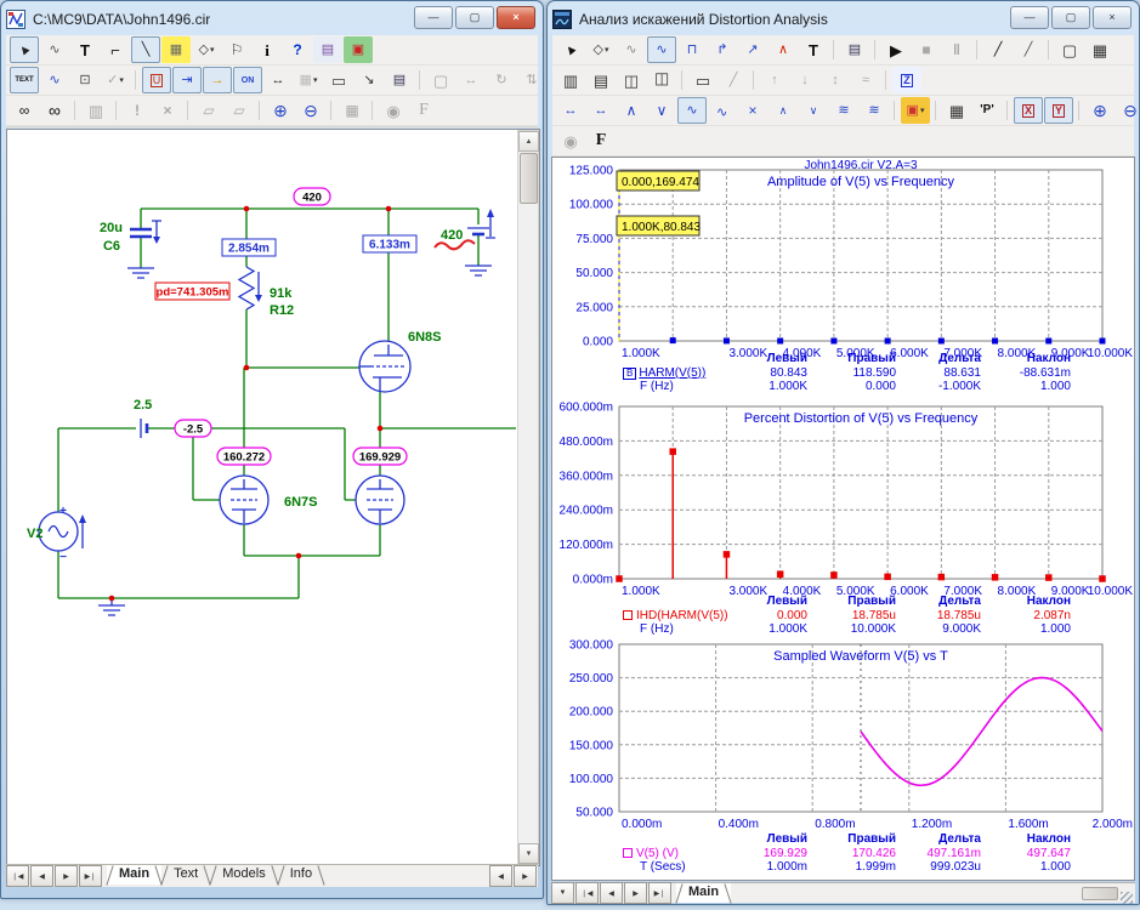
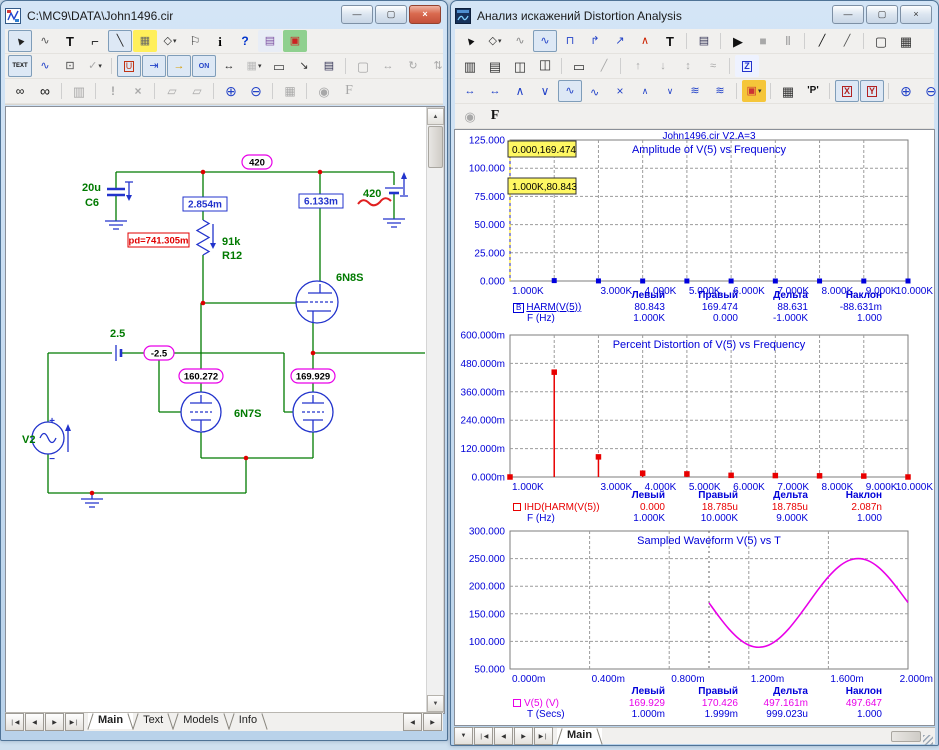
  C:\MC9\DATA\John1496.cir
  —
  ▢
  ×
  ∿
  T
  ⌐
  ╲
  ▦
  ◇
  ⚐
  i
  ?
  ▤
  ▣
  ∿
  ⊡
  ✓
  U
  ⇥
  →
  ↔
  ▦
  ▭
  ↘
  ▤
  ▢
  ↔
  ↻
  ⇅
  ∞
  ∞
  ▥
  !
  ×
  ▱
  ▱
  ⊕
  ⊖
  ▦
  ◉
  F
  +
  −
  2.854m
  6.133m
  pd=741.305m
  420
  -2.5
  160.272
  169.929
  20u
  C6
  91k
  R12
  420
  6N8S
  2.5
  6N7S
  V2
  Main
  Text
  Models
  Info
  Анализ искажений Distortion Analysis
  —
  ▢
  ×
  ◇
  ∿
  ∿
  ⊓
  ↱
  ↗
  ∧
  T
  ▤
  ▶
  ■
  ‖
  ╱
  ╱
  ▢
  ▦
  ▥
  ▤
  ◫
  ▭
  ╱
  ↑
  ↓
  ↕
  ≈
  Z
  ↔
  ↔
  ∧
  ∨
  ∿
  ×
  ∧
  ∨
  ≋
  ≋
  ▣
  ▦
  'P'
  X
  Y
  ⊕
  ⊖
  ◉
  F
  John1496.cir V2.A=3
  125.000
  100.000
  75.000
  50.000
  25.000
  0.000
  1.000K
  3.000K
  4.000K
  5.000K
  6.000K
  7.000K
  8.000K
  9.000K
  10.000K
  Amplitude of V(5) vs Frequency
  0.000,169.474
  1.000K,80.843
  600.000m
  480.000m
  360.000m
  240.000m
  120.000m
  0.000m
  1.000K
  3.000K
  4.000K
  5.000K
  6.000K
  7.000K
  8.000K
  9.000K
  10.000K
  Percent Distortion of V(5) vs Frequency
  300.000
  250.000
  200.000
  150.000
  100.000
  50.000
  0.000m
  0.400m
  0.800m
  1.200m
  1.600m
  2.000m
  Sampled Waveform V(5) vs T
  Левый
  Правый
  Дельта
  Наклон
  B HARM(V(5))
  80.843
- 118.590
+ 169.474
  88.631
  -88.631m
  F (Hz)
  1.000K
  0.000
  -1.000K
  1.000
  Левый
  Правый
  Дельта
  Наклон
  IHD(HARM(V(5))
  0.000
  18.785u
  18.785u
  2.087n
  F (Hz)
  1.000K
  10.000K
  9.000K
  1.000
  Левый
  Правый
  Дельта
  Наклон
  V(5) (V)
  169.929
  170.426
  497.161m
  497.647
  T (Secs)
  1.000m
  1.999m
  999.023u
  1.000
  Main
